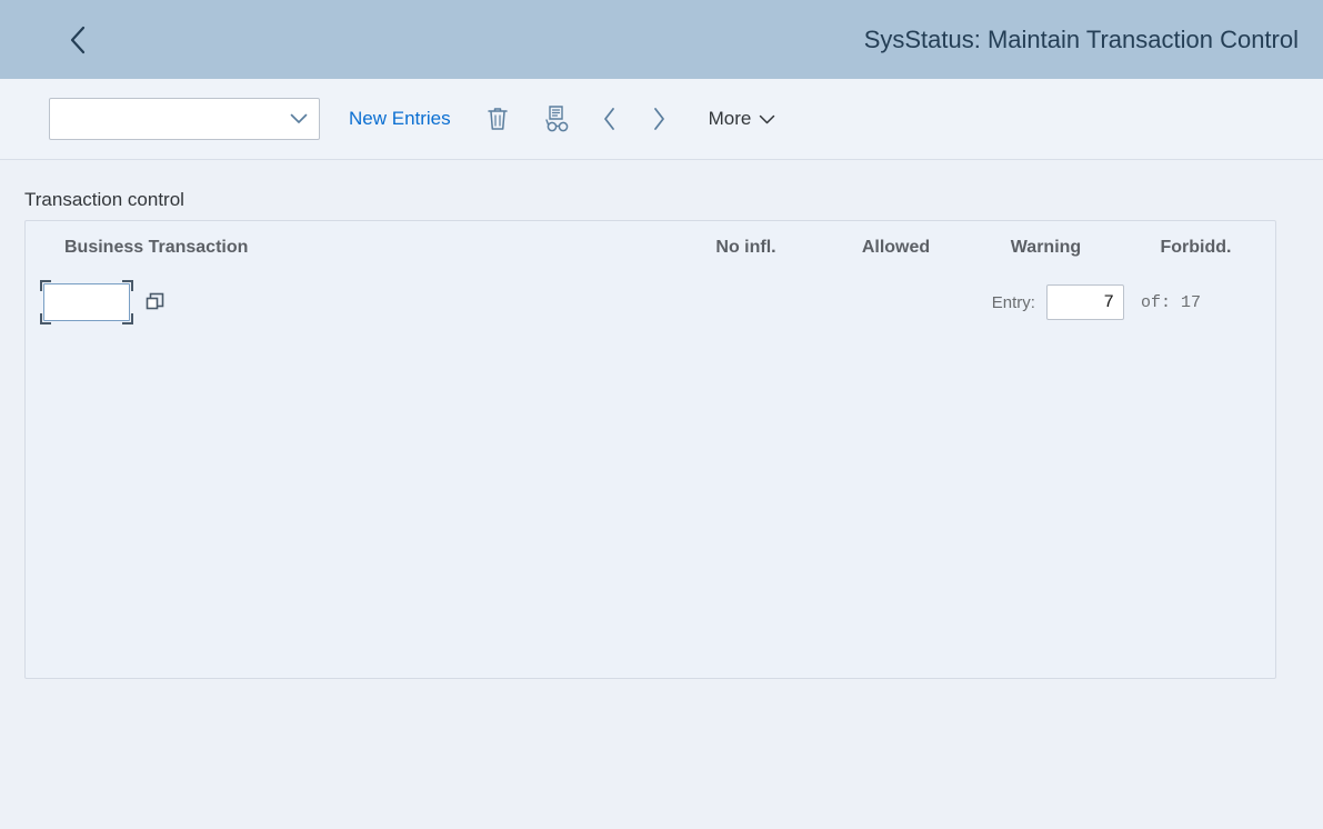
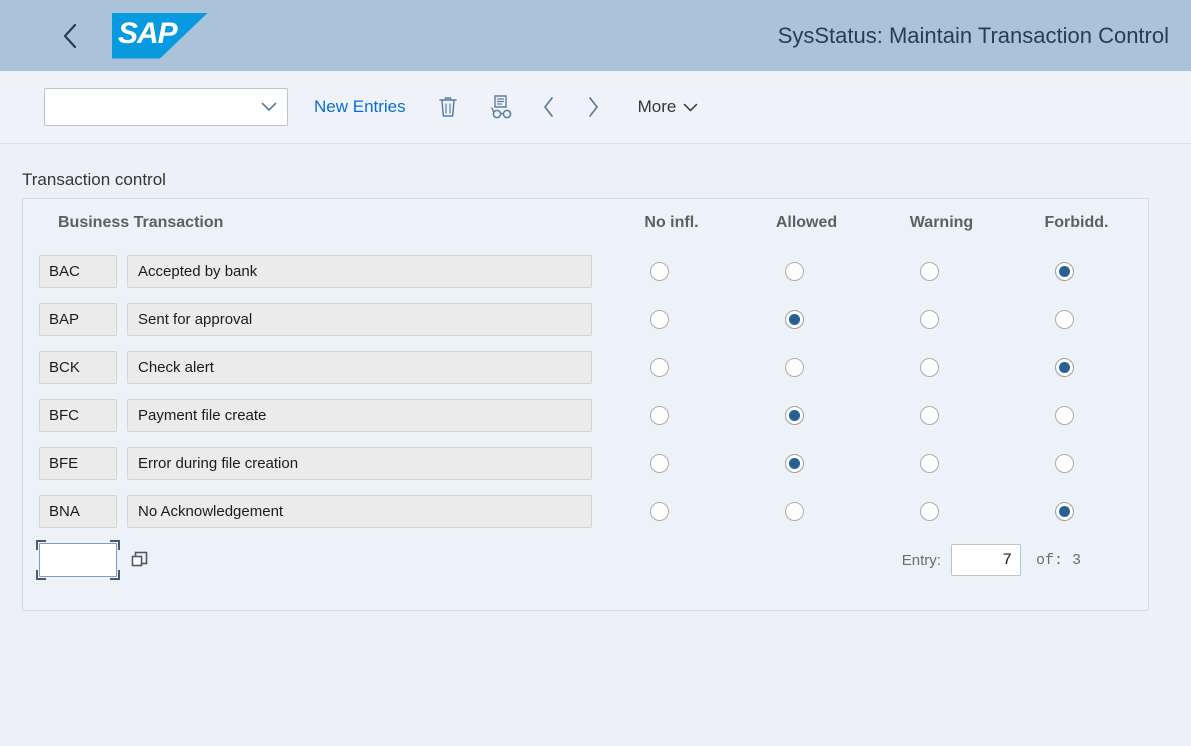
+ SAP
  SysStatus: Maintain Transaction Control
  New Entries
  More
  Transaction control
  Business Transaction
  No infl.
  Allowed
  Warning
  Forbidd.
+ BAC
+ Accepted by bank
+ BAP
+ Sent for approval
+ BCK
+ Check alert
+ BFC
+ Payment file create
+ BFE
+ Error during file creation
+ BNA
+ No Acknowledgement
  Entry:
  7
- of: 17
+ of: 3
